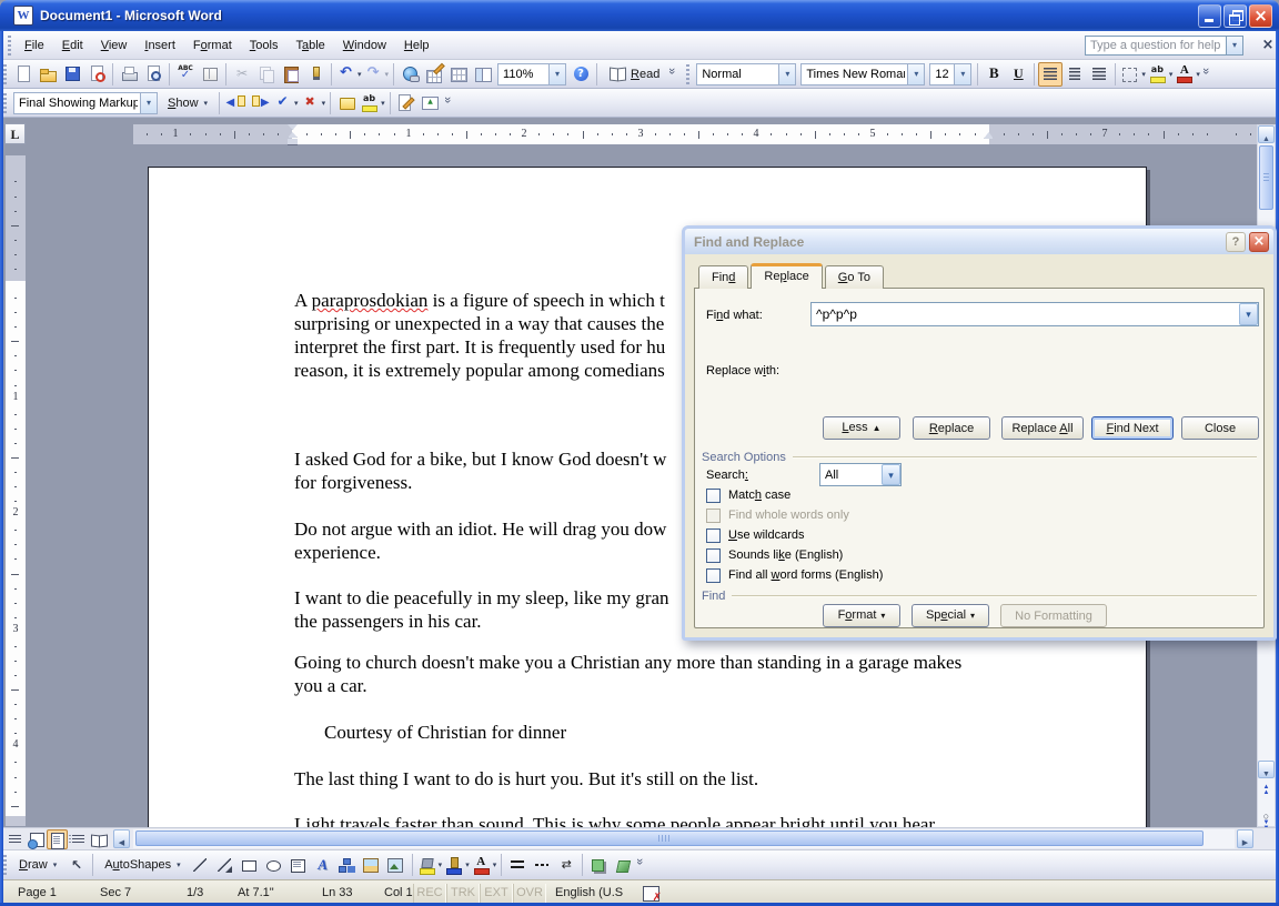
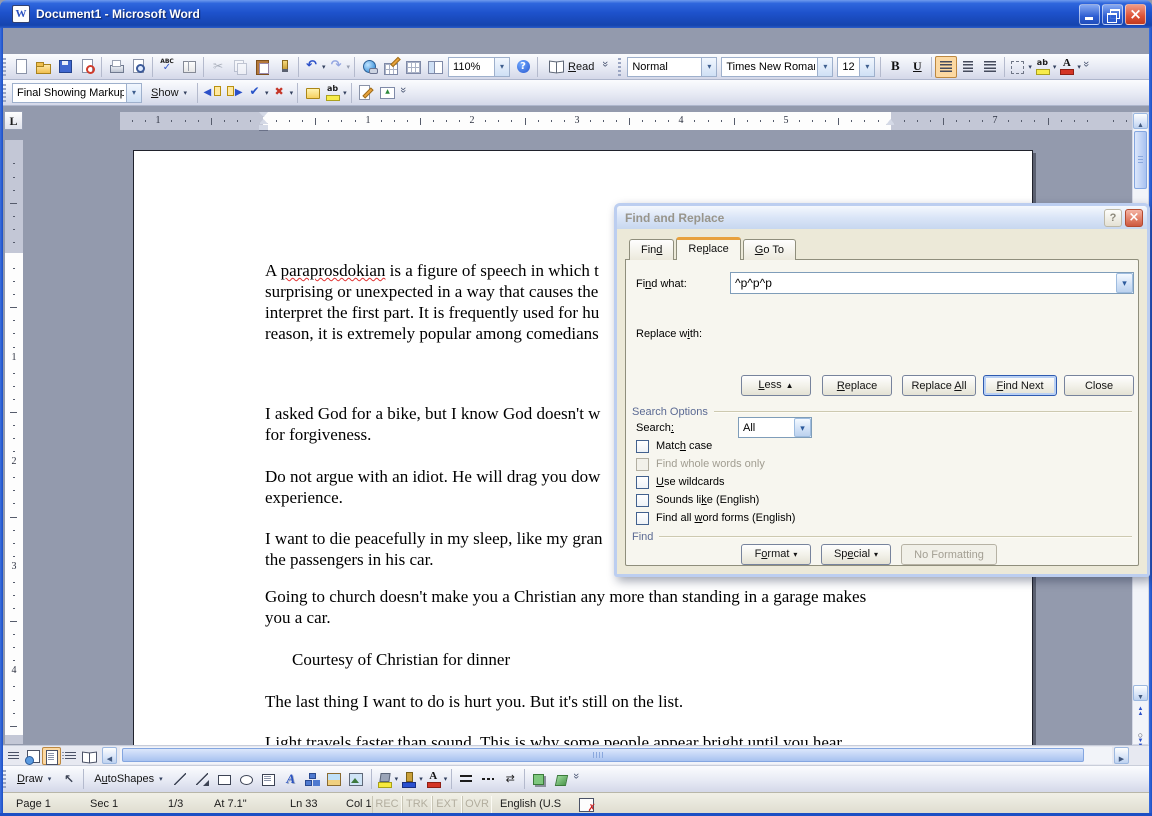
  Document1 - Microsoft Word
- File
- Edit
- View
- Insert
- Format
- Tools
- Table
- Window
- Help
- Type a question for help
- ▾
- ×
  110%
  Read
  Normal
  Times New Roma
  12
  Final Showing Markup
  Show
  L
  1
  1
  2
  3
  4
  5
  7
  1
  2
  3
  4
  A paraprosdokian is a figure of speech in which t
  surprising or unexpected in a way that causes the
  interpret the first part. It is frequently used for hu
  reason, it is extremely popular among comedians
  I asked God for a bike, but I know God doesn't w
  for forgiveness.
  Do not argue with an idiot. He will drag you dow
  experience.
  I want to die peacefully in my sleep, like my gran
  the passengers in his car.
  Going to church doesn't make you a Christian any more than standing in a garage makes
  you a car.
  Courtesy of Christian for dinner
  The last thing I want to do is hurt you. But it's still on the list.
  Light travels faster than sound. This is why some people appear bright until you hear
  Draw
  AutoShapes
  Page 1
- Sec 7
+ Sec 1
  1/3
  At 7.1"
  Ln 33
  Col 1
  REC
  TRK
  EXT
  OVR
  English (U.S
  Find and Replace
  Find
  Replace
  Go To
  Find what:
  ^p^p^p
  Replace with:
  Less ▲
  Replace
  Replace All
  Find Next
  Close
  Search Options
  Search:
  All
  Match case
  Find whole words only
  Use wildcards
  Sounds like (English)
  Find all word forms (English)
  Find
  Format ▾
  Special ▾
  No Formatting
